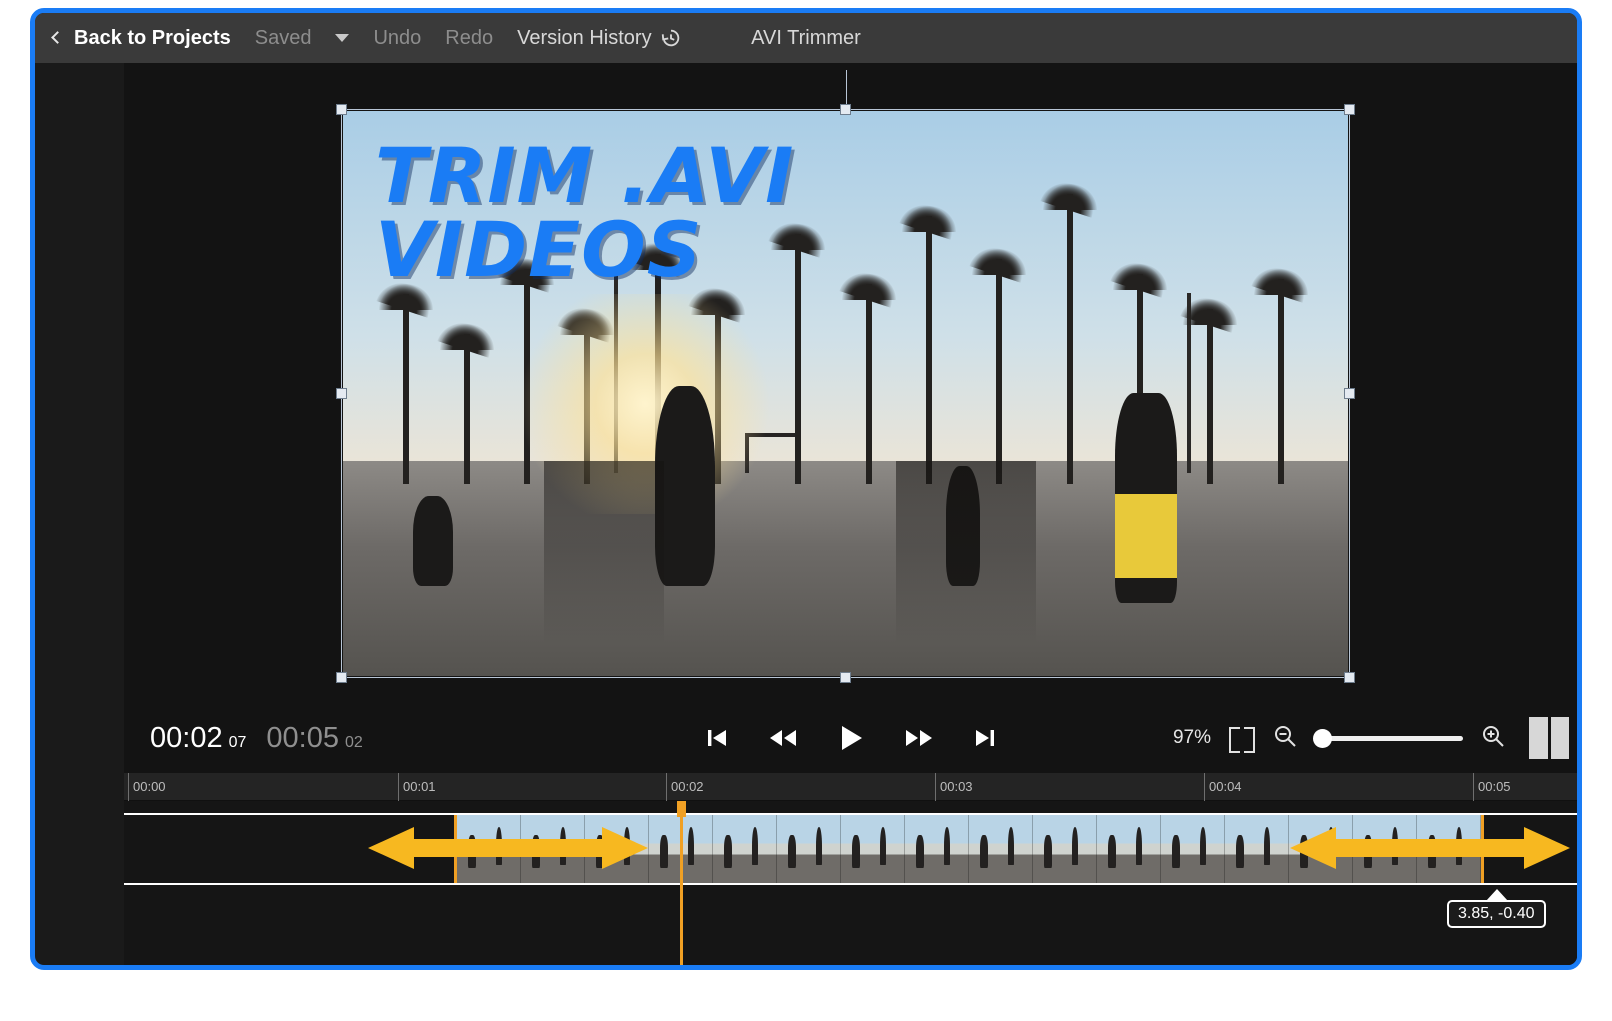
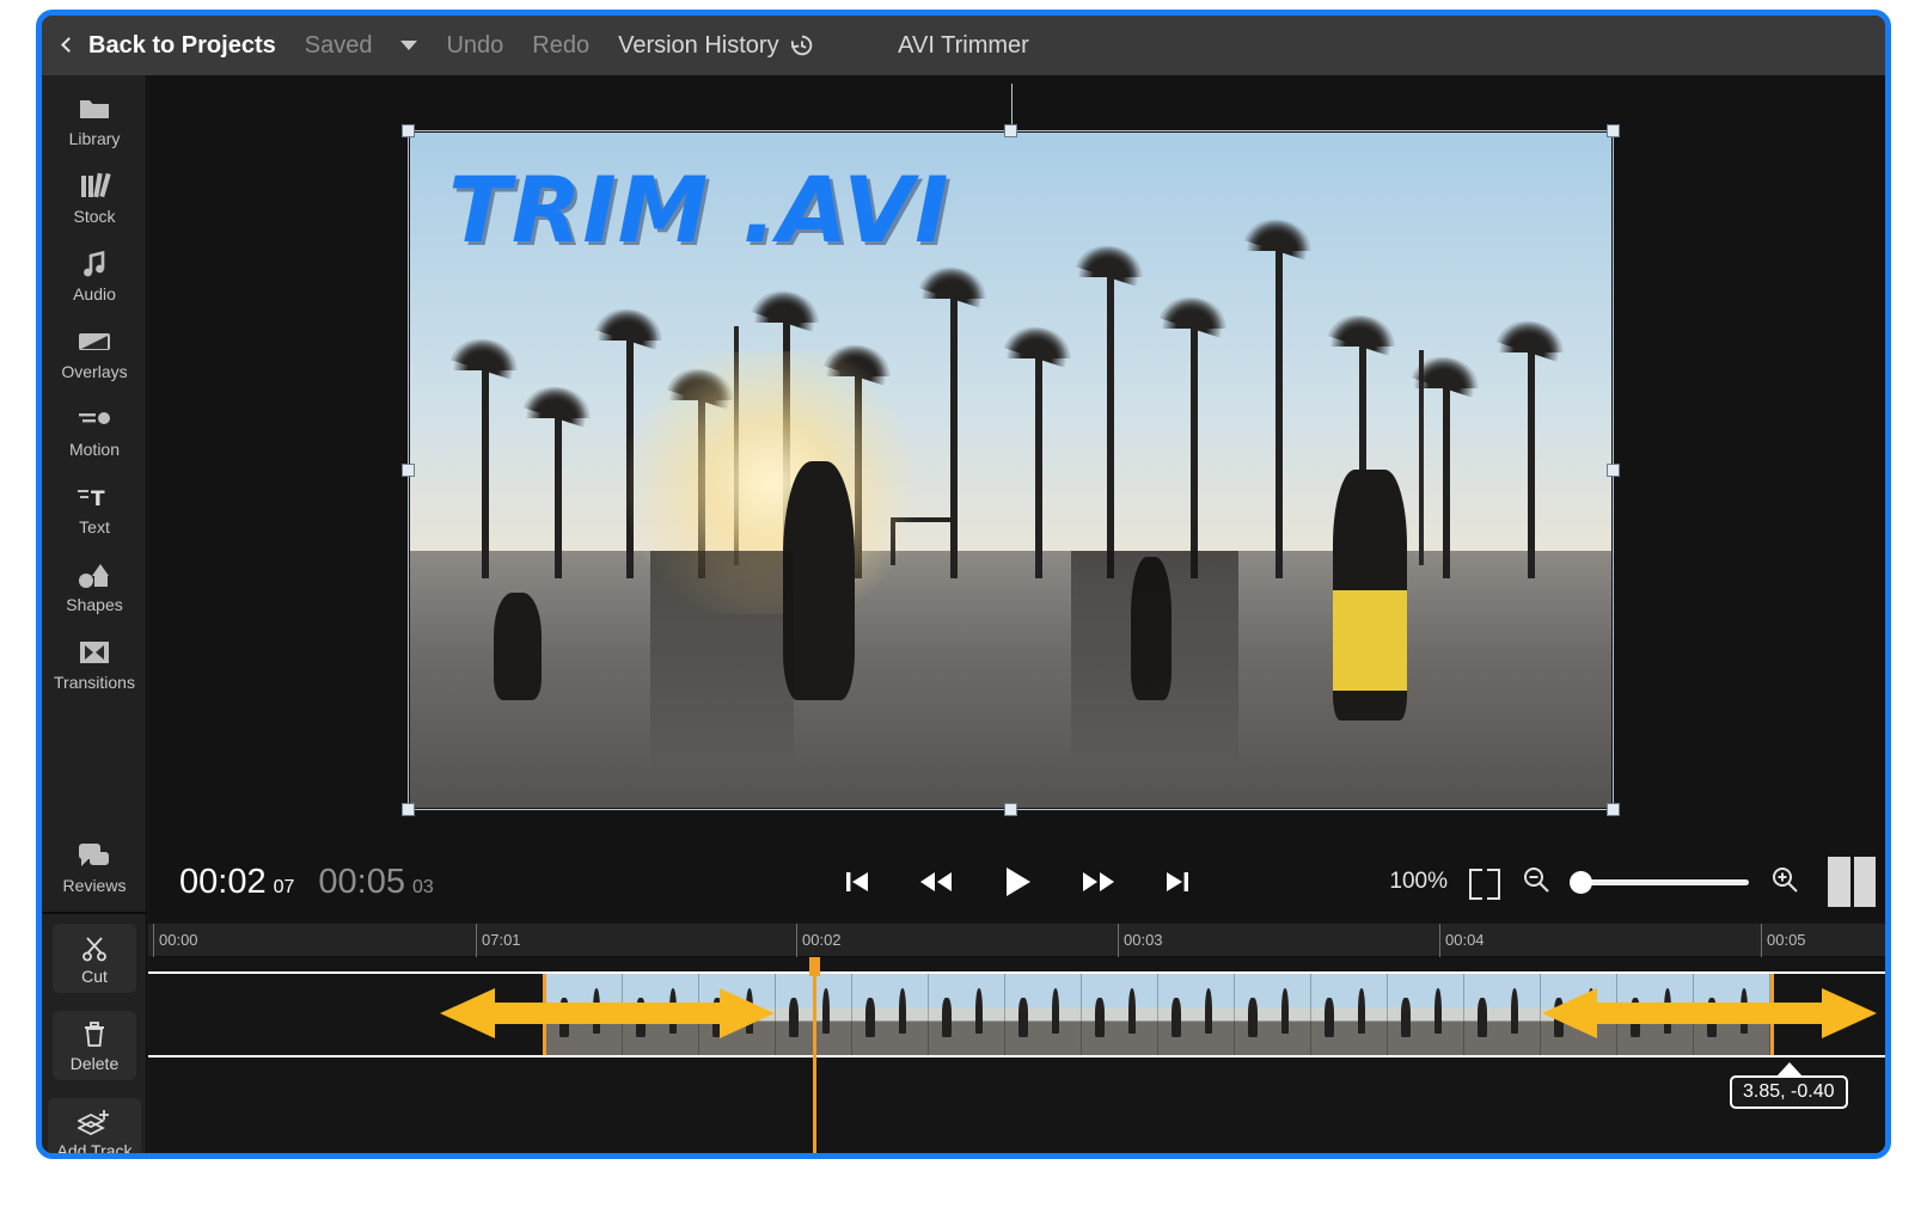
  Back to Projects
  Saved
  Undo
  Redo
  Version History
  AVI Trimmer
+ Library
+ Stock
+ Audio
+ Overlays
+ Motion
+ T
+ Text
+ Shapes
+ Transitions
+ Reviews
+ Cut
+ Delete
+ Add Track
  TRIM .AVI
- VIDEOS
  00:02
  07
  00:05
- 02
+ 03
- 97%
+ 100%
  00:00
- 00:01
+ 07:01
  00:02
  00:03
  00:04
  00:05
  3.85, -0.40
